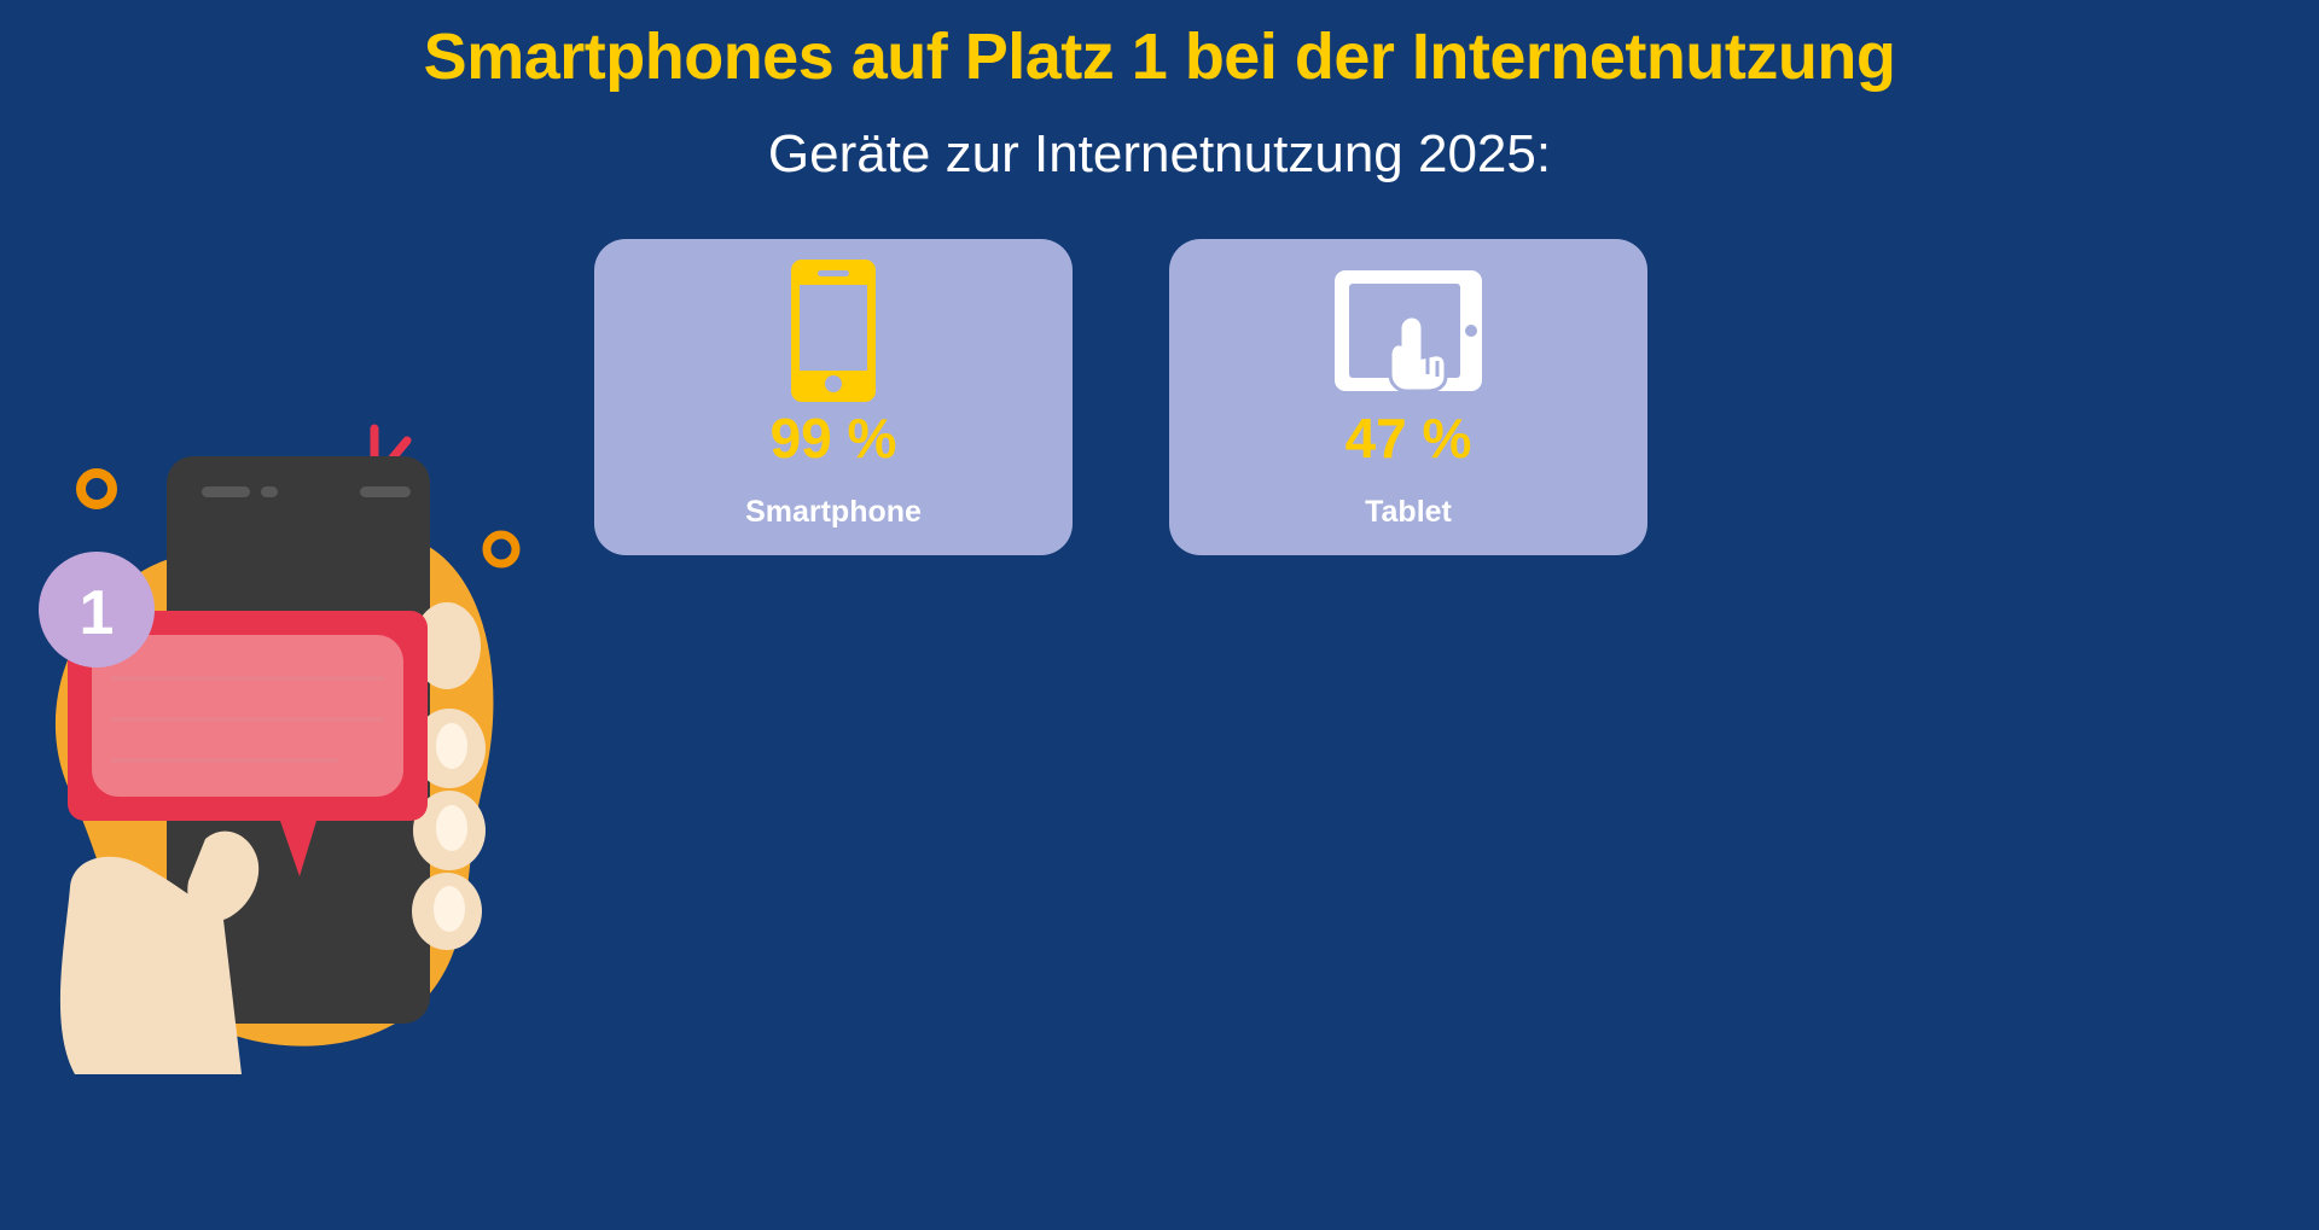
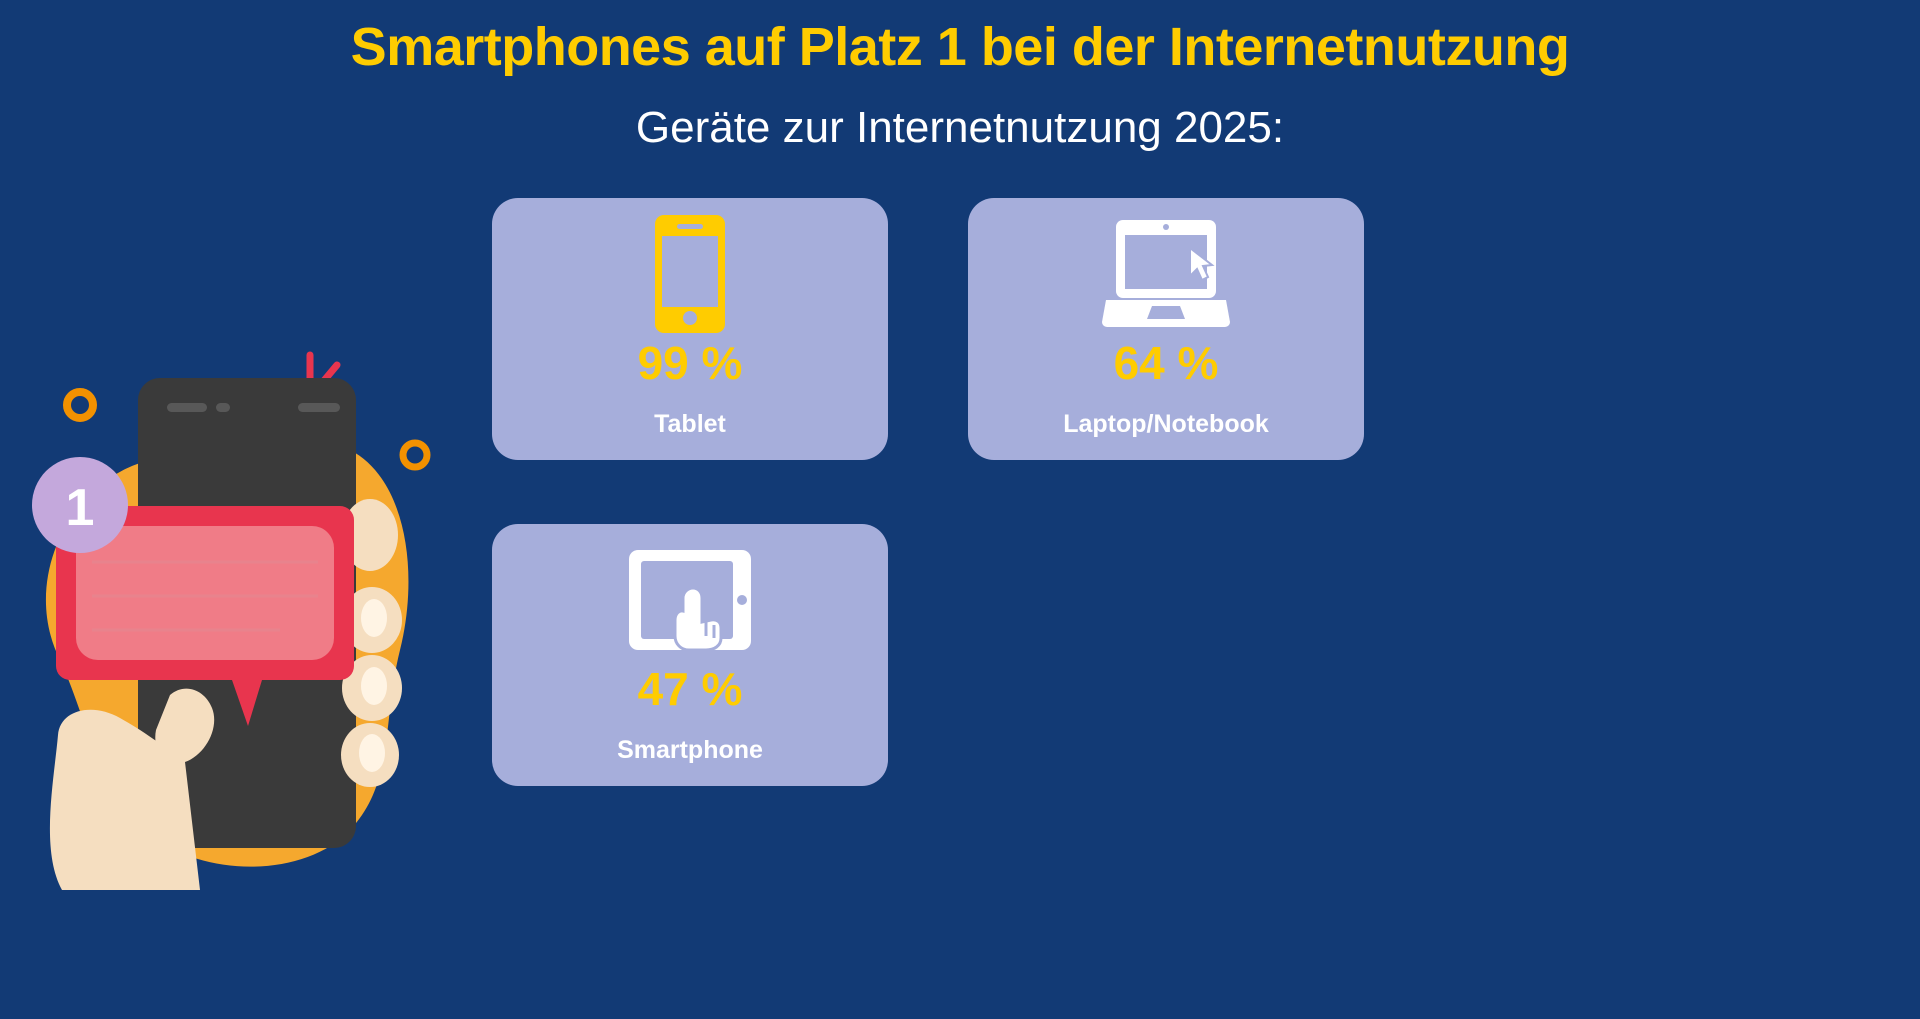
  Smartphones auf Platz 1 bei der Internetnutzung
  Geräte zur Internetnutzung 2025:
  1
  99 %
- Smartphone
+ Tablet
+ 64 %
+ Laptop/Notebook
  47 %
- Tablet
+ Smartphone
